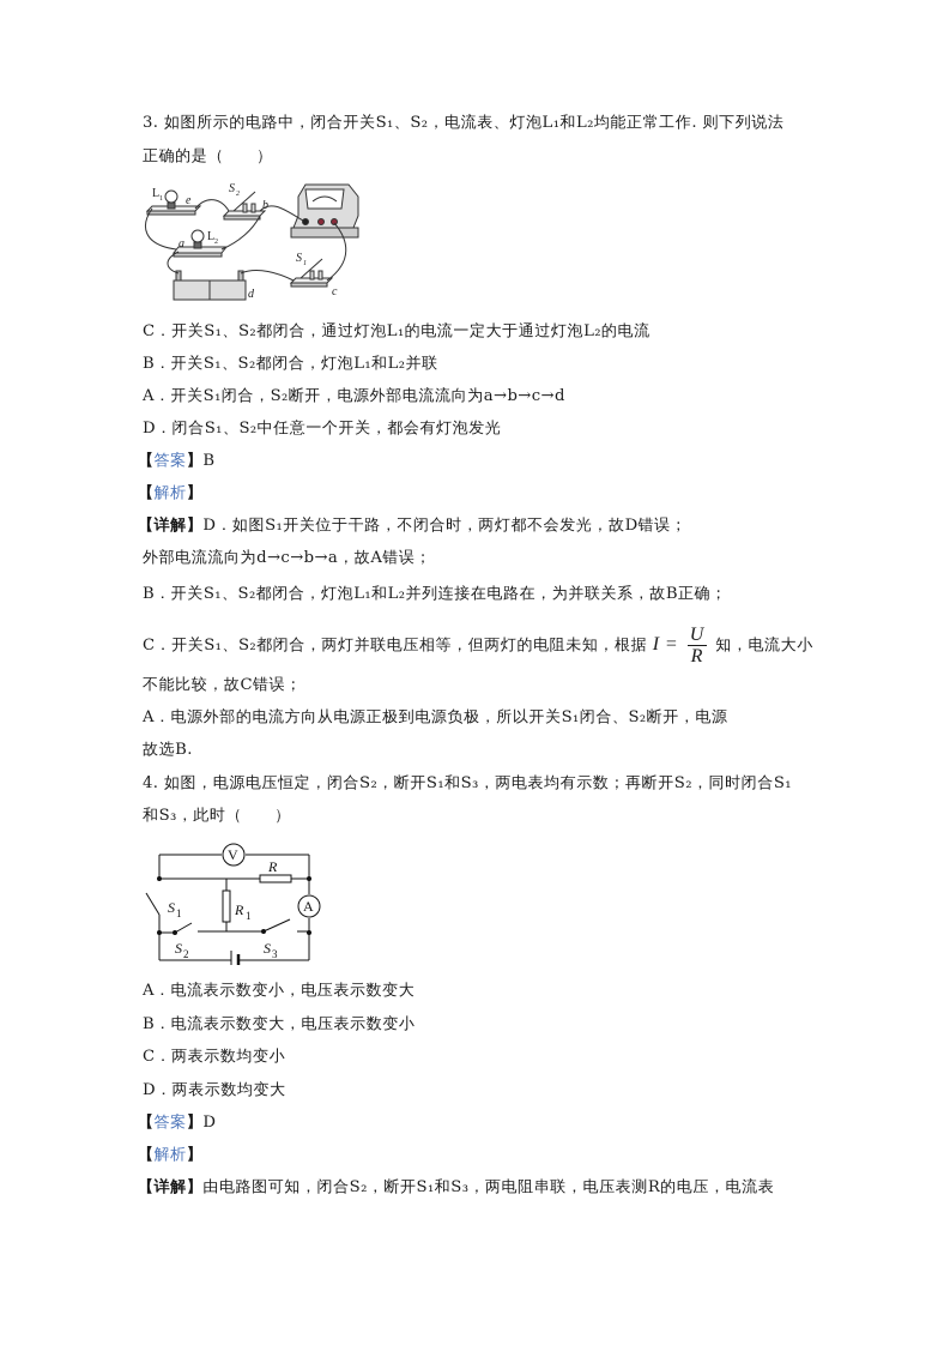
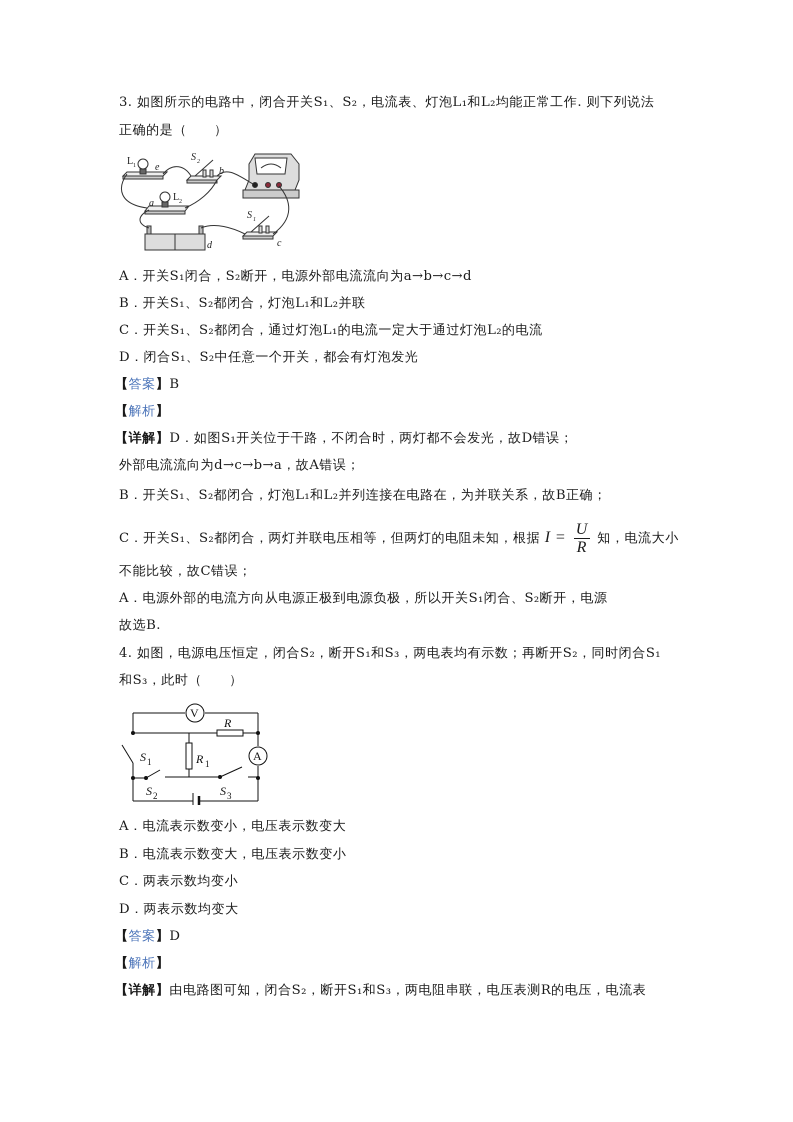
  3. 如图所示的电路中，闭合开关S₁、S₂，电流表、灯泡L₁和L₂均能正常工作. 则下列说法
  正确的是（ ）
  L
  e
  S
  b
  a
  L
  S
  d
  c
- C．开关S₁、S₂都闭合，通过灯泡L₁的电流一定大于通过灯泡L₂的电流
+ A．开关S₁闭合，S₂断开，电源外部电流流向为a→b→c→d
  B．开关S₁、S₂都闭合，灯泡L₁和L₂并联
- A．开关S₁闭合，S₂断开，电源外部电流流向为a→b→c→d
+ C．开关S₁、S₂都闭合，通过灯泡L₁的电流一定大于通过灯泡L₂的电流
  D．闭合S₁、S₂中任意一个开关，都会有灯泡发光
  【答案】B
  【解析】
  【详解】D．如图S₁开关位于干路，不闭合时，两灯都不会发光，故D错误；
  外部电流流向为d→c→b→a，故A错误；
  B．开关S₁、S₂都闭合，灯泡L₁和L₂并列连接在电路在，为并联关系，故B正确；
  C．开关S₁、S₂都闭合，两灯并联电压相等，但两灯的电阻未知，根据 I =
  U
  R
  知，电流大小
  不能比较，故C错误；
  A．电源外部的电流方向从电源正极到电源负极，所以开关S₁闭合、S₂断开，电源
  故选B.
  4. 如图，电源电压恒定，闭合S₂，断开S₁和S₃，两电表均有示数；再断开S₂，同时闭合S₁
  和S₃，此时（ ）
  V
  A
  R
  R
  1
  S
  1
  S
  2
  S
  3
  A．电流表示数变小，电压表示数变大
  B．电流表示数变大，电压表示数变小
  C．两表示数均变小
  D．两表示数均变大
  【答案】D
  【解析】
  【详解】由电路图可知，闭合S₂，断开S₁和S₃，两电阻串联，电压表测R的电压，电流表
